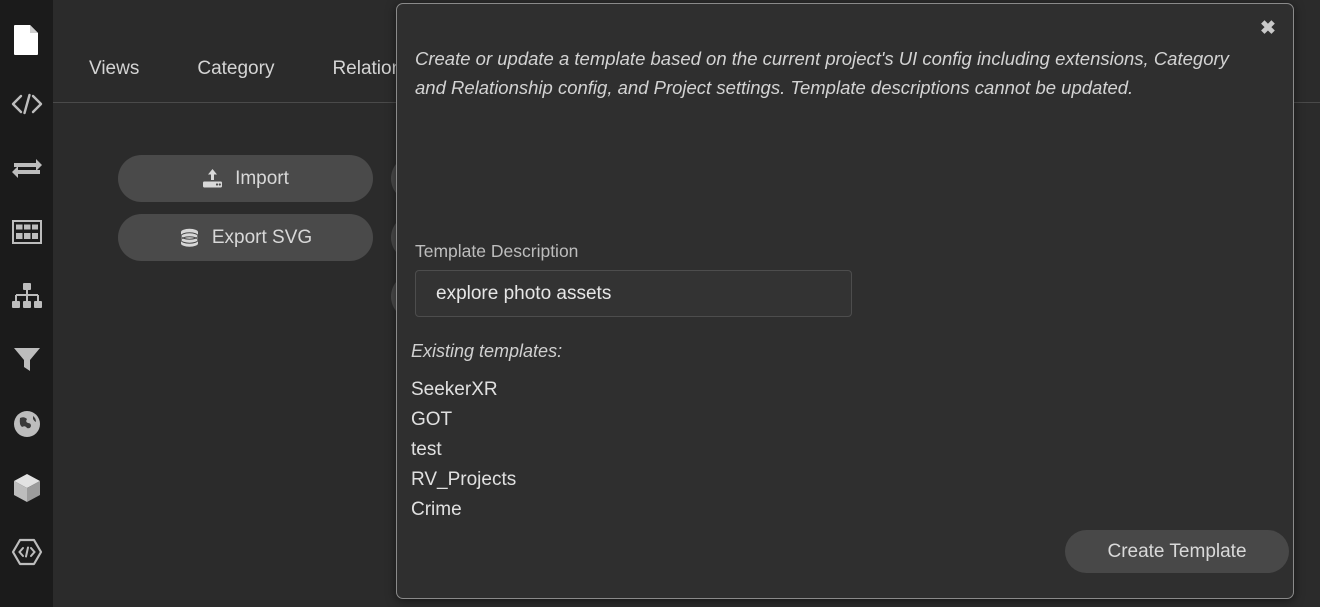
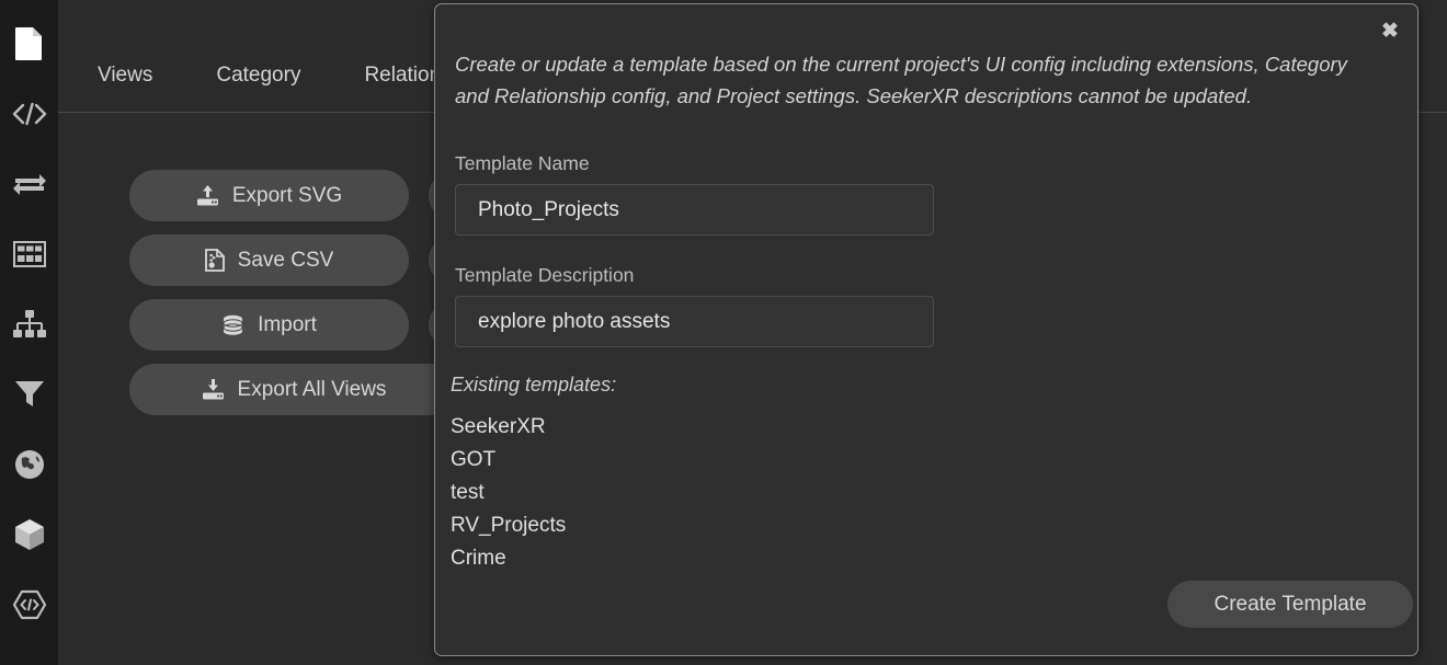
  Views
  Category
- Import
+ Export SVG
+ Save CSV
- Export SVG
+ Import
+ Export All Views
  ✖
- Create or update a template based on the current project's UI config including extensions, Category and Relationship config, and Project settings. Template descriptions cannot be updated.
+ Create or update a template based on the current project's UI config including extensions, Category and Relationship config, and Project settings. SeekerXR descriptions cannot be updated.
+ Template Name
+ Photo_Projects
  Template Description
  explore photo assets
  Existing templates:
  SeekerXR
  GOT
  test
  RV_Projects
  Crime
  Create Template
